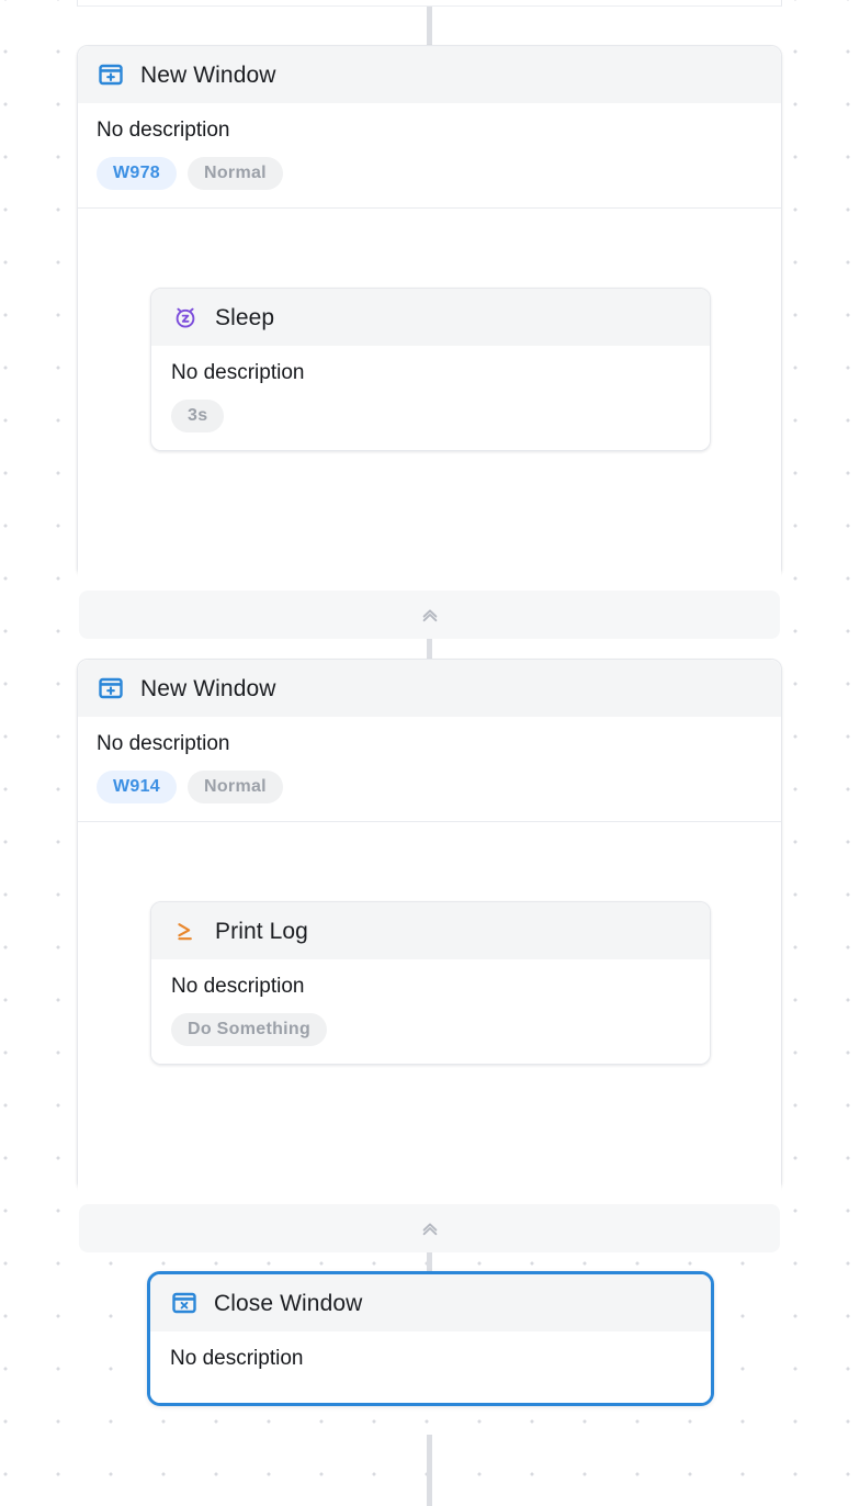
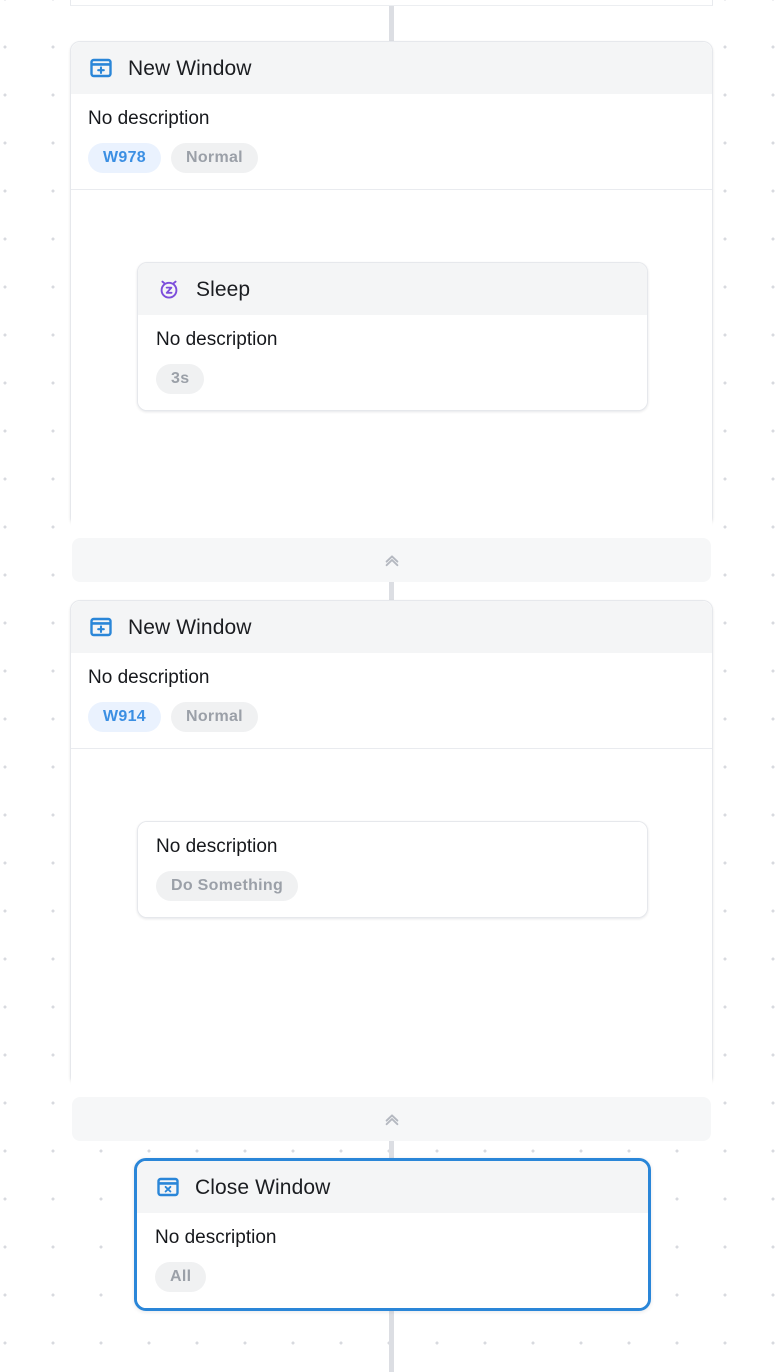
  New Window
  No description
  W978
  Normal
  Sleep
  No description
  3s
  New Window
  No description
  W914
  Normal
- Print Log
  No description
  Do Something
  Close Window
  No description
+ All
